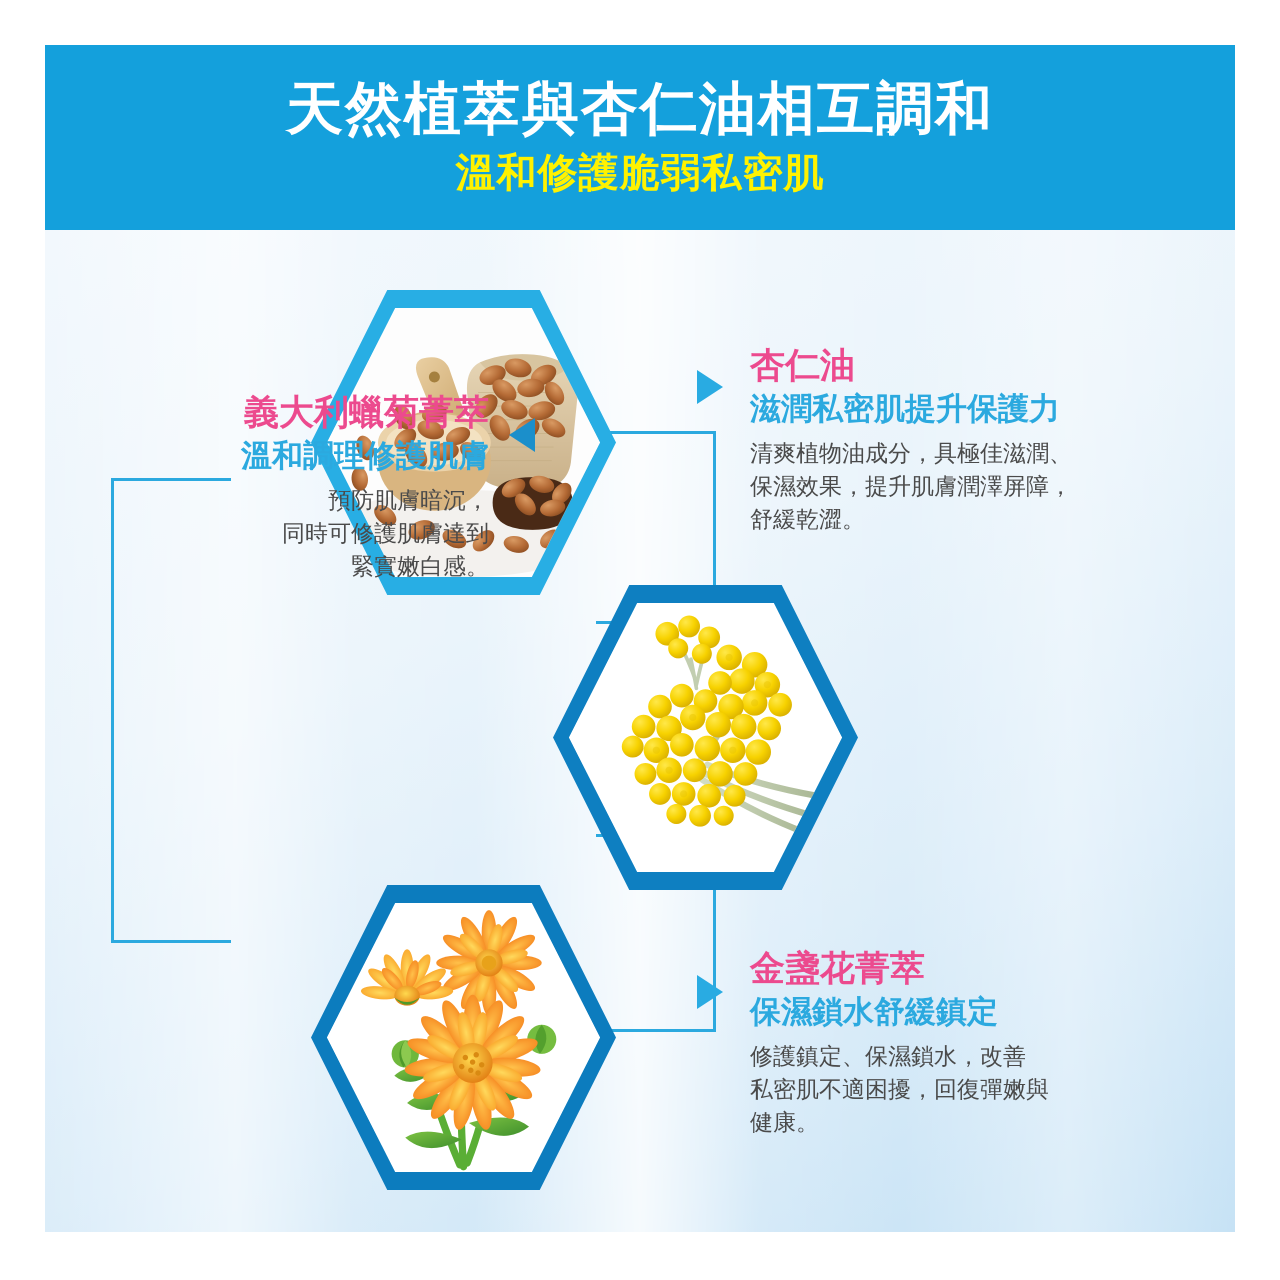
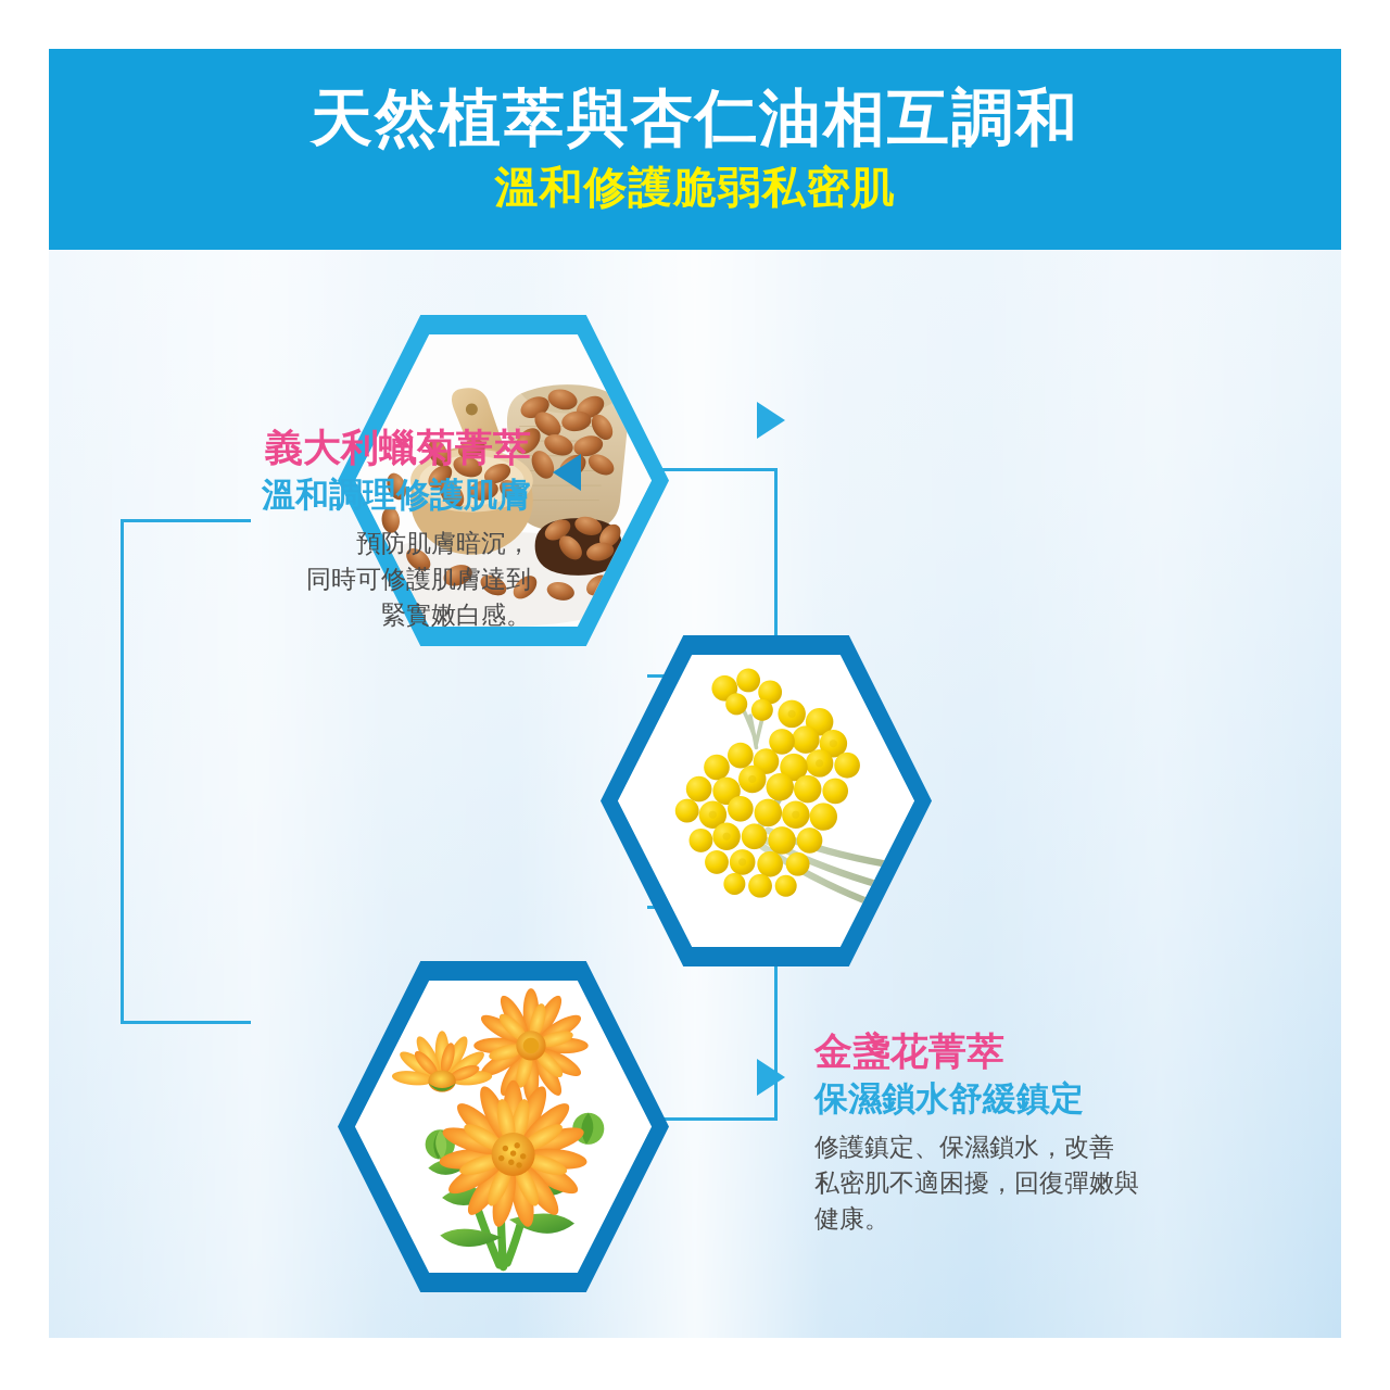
  天然植萃與杏仁油相互調和
  溫和修護脆弱私密肌
- 杏仁油
- 滋潤私密肌提升保護力
- 清爽植物油成分，具極佳滋潤、
- 保濕效果，提升肌膚潤澤屏障，
- 舒緩乾澀。
  義大利蠟菊菁萃
  溫和調理修護肌膚
  預防肌膚暗沉，
  同時可修護肌膚達到
  緊實嫩白感。
  金盞花菁萃
  保濕鎖水舒緩鎮定
  修護鎮定、保濕鎖水，改善
  私密肌不適困擾，回復彈嫩與
  健康。
